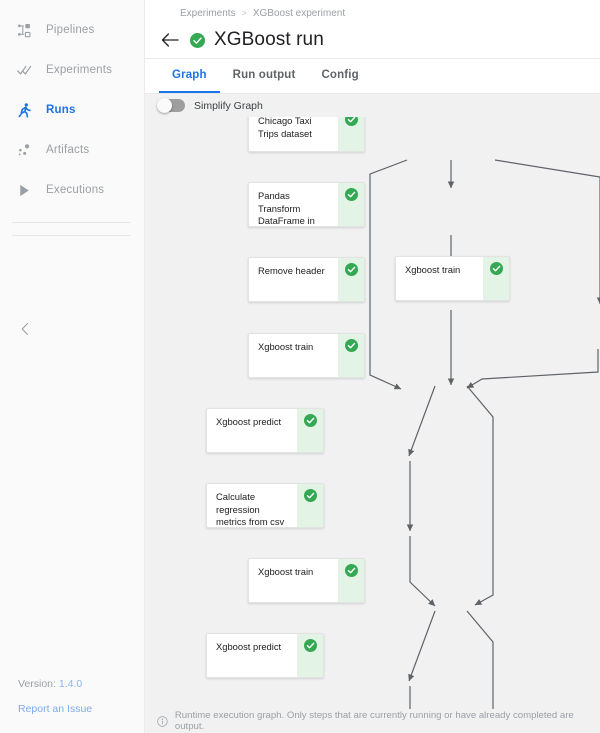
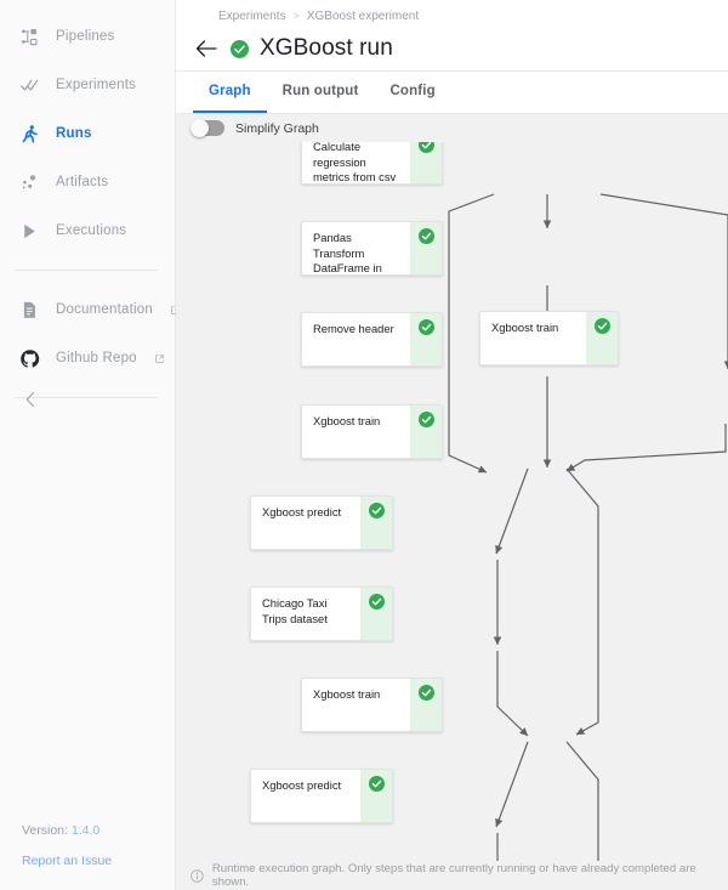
  Pipelines
  Experiments
  Runs
  Artifacts
  Executions
+ Documentation
+ Github Repo
  Version: 1.4.0
  Report an Issue
  Experiments
  >
  XGBoost experiment
  XGBoost run
  Graph
  Run output
  Config
  Simplify Graph
- Chicago Taxi Trips dataset
+ Calculate regression metrics from csv
  Pandas Transform DataFrame in
  Remove header
  Xgboost train
  Xgboost train
  Xgboost predict
- Calculate regression metrics from csv
+ Chicago Taxi Trips dataset
  Xgboost train
  Xgboost predict
- Runtime execution graph. Only steps that are currently running or have already completed are output.
+ Runtime execution graph. Only steps that are currently running or have already completed are shown.
